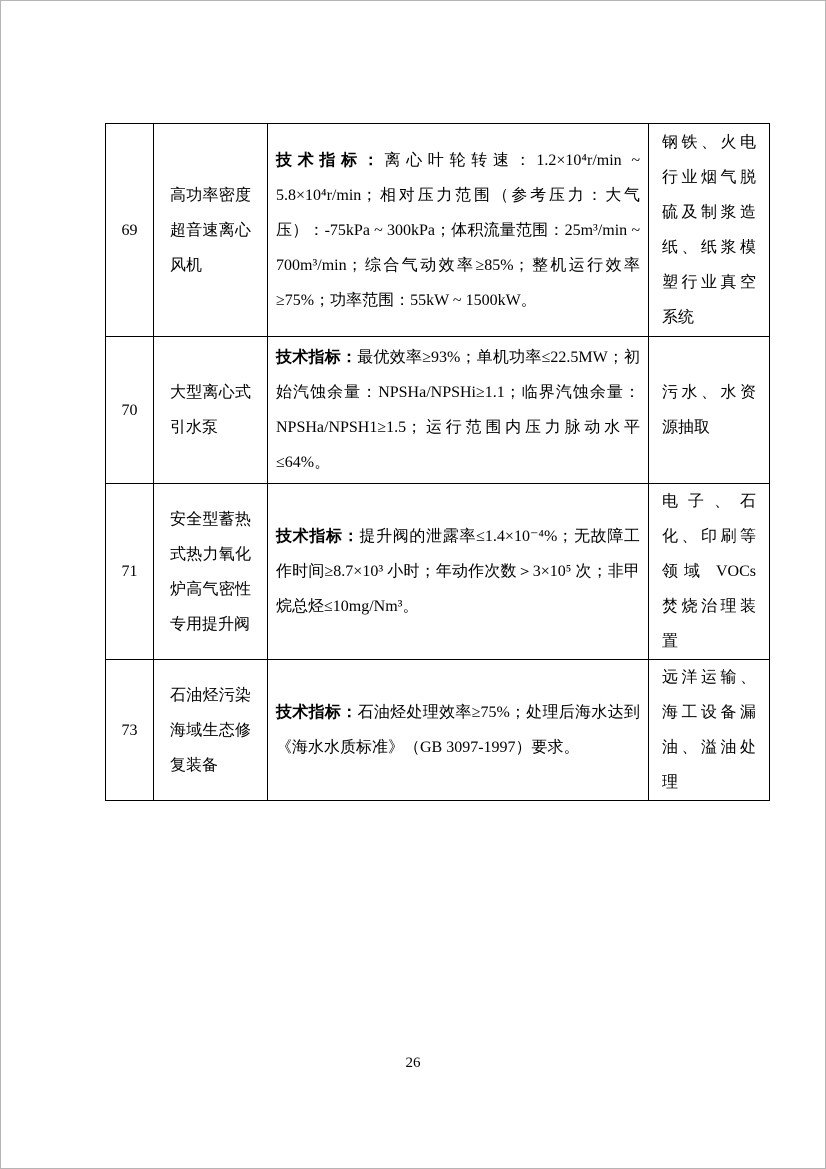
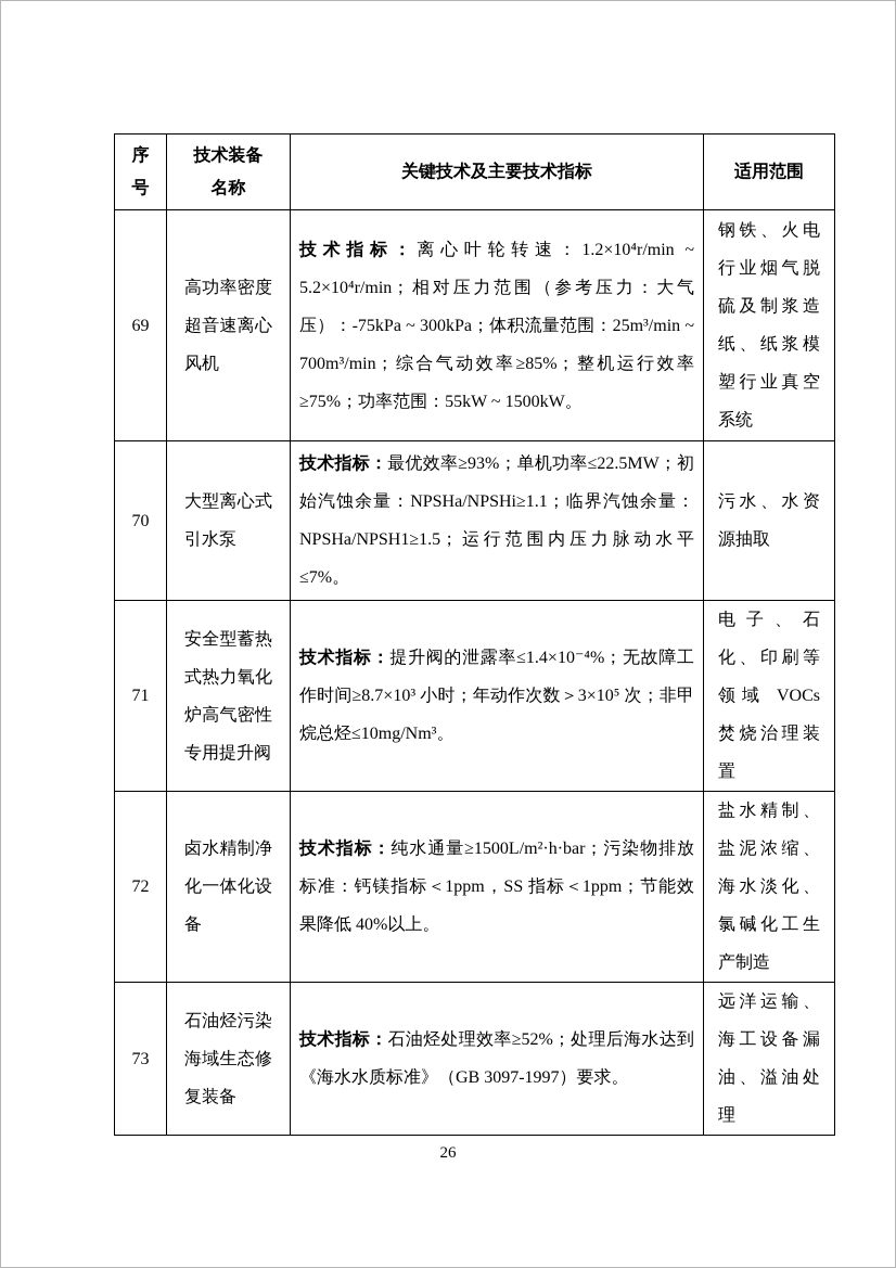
+ 序号	技术装备名称	关键技术及主要技术指标	适用范围
- 69	高功率密度超音速离心风机	技术指标：离心叶轮转速：1.2×10⁴r/min ~ 5.8×10⁴r/min；相对压力范围（参考压力：大气压）：-75kPa ~ 300kPa；体积流量范围：25m³/min ~ 700m³/min；综合气动效率≥85%；整机运行效率≥75%；功率范围：55kW ~ 1500kW。	钢铁、火电行业烟气脱硫及制浆造纸、纸浆模塑行业真空系统
+ 69	高功率密度超音速离心风机	技术指标：离心叶轮转速：1.2×10⁴r/min ~ 5.2×10⁴r/min；相对压力范围（参考压力：大气压）：-75kPa ~ 300kPa；体积流量范围：25m³/min ~ 700m³/min；综合气动效率≥85%；整机运行效率≥75%；功率范围：55kW ~ 1500kW。	钢铁、火电行业烟气脱硫及制浆造纸、纸浆模塑行业真空系统
- 70	大型离心式引水泵	技术指标：最优效率≥93%；单机功率≤22.5MW；初始汽蚀余量：NPSHa/NPSHi≥1.1；临界汽蚀余量：NPSHa/NPSH1≥1.5；运行范围内压力脉动水平≤64%。	污水、水资源抽取
+ 70	大型离心式引水泵	技术指标：最优效率≥93%；单机功率≤22.5MW；初始汽蚀余量：NPSHa/NPSHi≥1.1；临界汽蚀余量：NPSHa/NPSH1≥1.5；运行范围内压力脉动水平≤7%。	污水、水资源抽取
  71	安全型蓄热式热力氧化炉高气密性专用提升阀	技术指标：提升阀的泄露率≤1.4×10⁻⁴%；无故障工作时间≥8.7×10³ 小时；年动作次数＞3×10⁵ 次；非甲烷总烃≤10mg/Nm³。	电子、石化、印刷等领域 VOCs 焚烧治理装置
+ 72	卤水精制净化一体化设备	技术指标：纯水通量≥1500L/m²·h·bar；污染物排放标准：钙镁指标＜1ppm，SS 指标＜1ppm；节能效果降低 40%以上。	盐水精制、盐泥浓缩、海水淡化、氯碱化工生产制造
- 73	石油烃污染海域生态修复装备	技术指标：石油烃处理效率≥75%；处理后海水达到《海水水质标准》（GB 3097-1997）要求。	远洋运输、海工设备漏油、溢油处理
+ 73	石油烃污染海域生态修复装备	技术指标：石油烃处理效率≥52%；处理后海水达到《海水水质标准》（GB 3097-1997）要求。	远洋运输、海工设备漏油、溢油处理
  26
